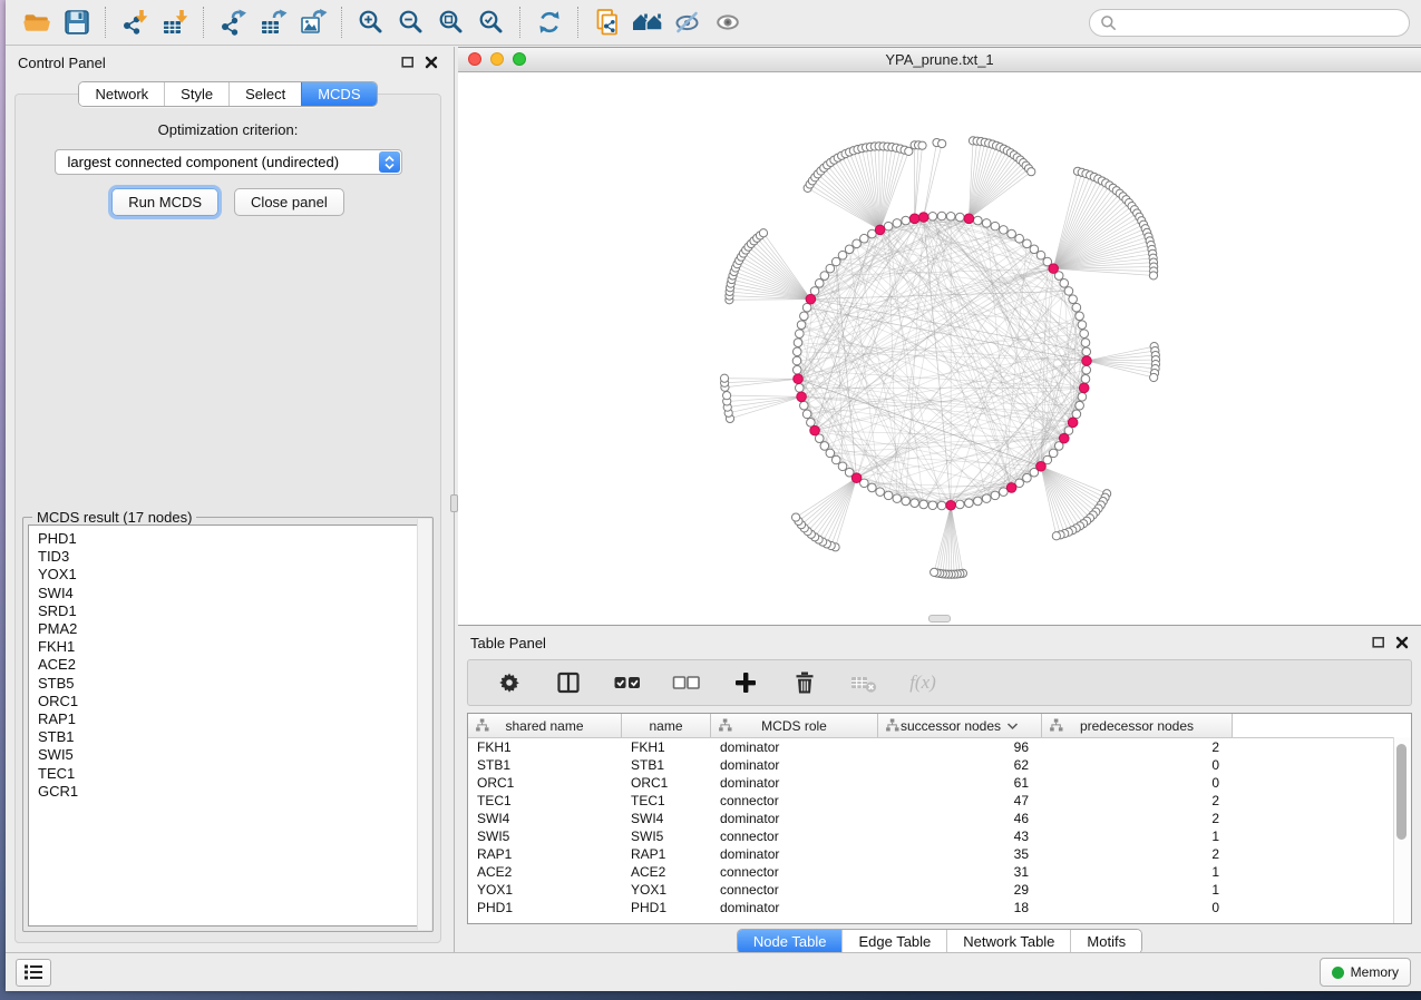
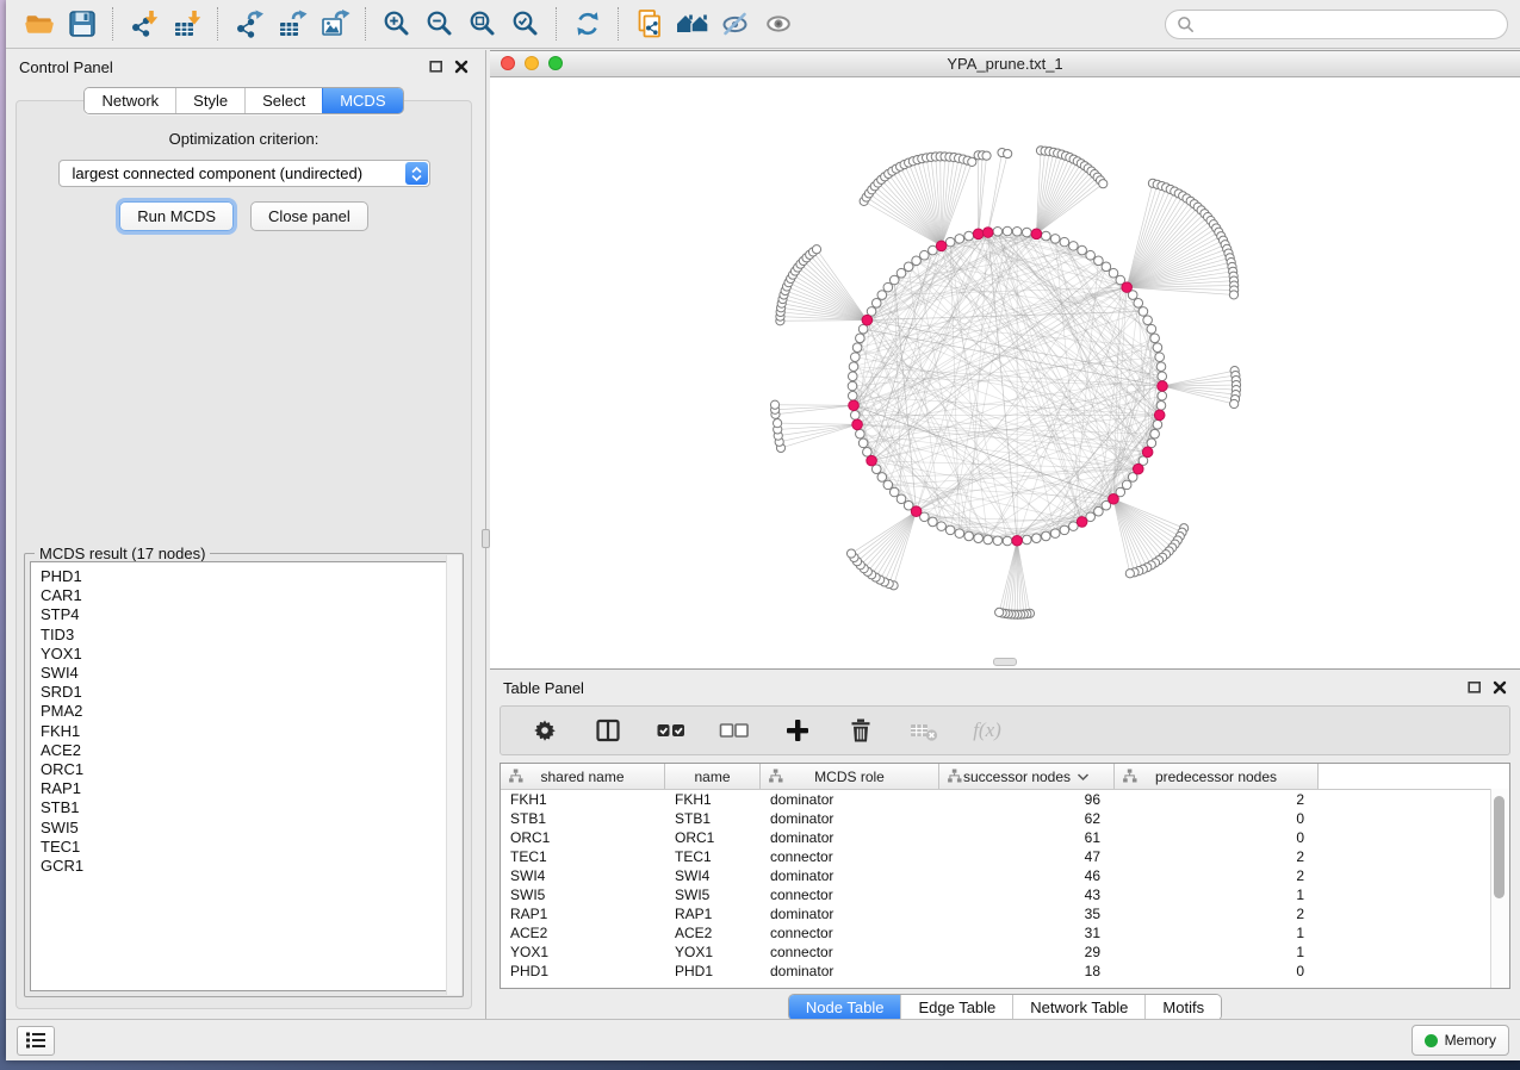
  Control Panel
  Network
  Style
  Select
  MCDS
  Optimization criterion:
  largest connected component (undirected)
  Run MCDS
  Close panel
  MCDS result (17 nodes)
  PHD1
+ CAR1
+ STP4
  TID3
  YOX1
  SWI4
  SRD1
  PMA2
  FKH1
  ACE2
- STB5
  ORC1
  RAP1
  STB1
  SWI5
  TEC1
  GCR1
  YPA_prune.txt_1
  Table Panel
  f(x)
  shared name
  name
  MCDS role
  successor nodes
  predecessor nodes
  FKH1
  FKH1
  dominator
  96
  2
  STB1
  STB1
  dominator
  62
  0
  ORC1
  ORC1
  dominator
  61
  0
  TEC1
  TEC1
  connector
  47
  2
  SWI4
  SWI4
  dominator
  46
  2
  SWI5
  SWI5
  connector
  43
  1
  RAP1
  RAP1
  dominator
  35
  2
  ACE2
  ACE2
  connector
  31
  1
  YOX1
  YOX1
  connector
  29
  1
  PHD1
  PHD1
  dominator
  18
  0
  Node Table
  Edge Table
  Network Table
  Motifs
  Memory
